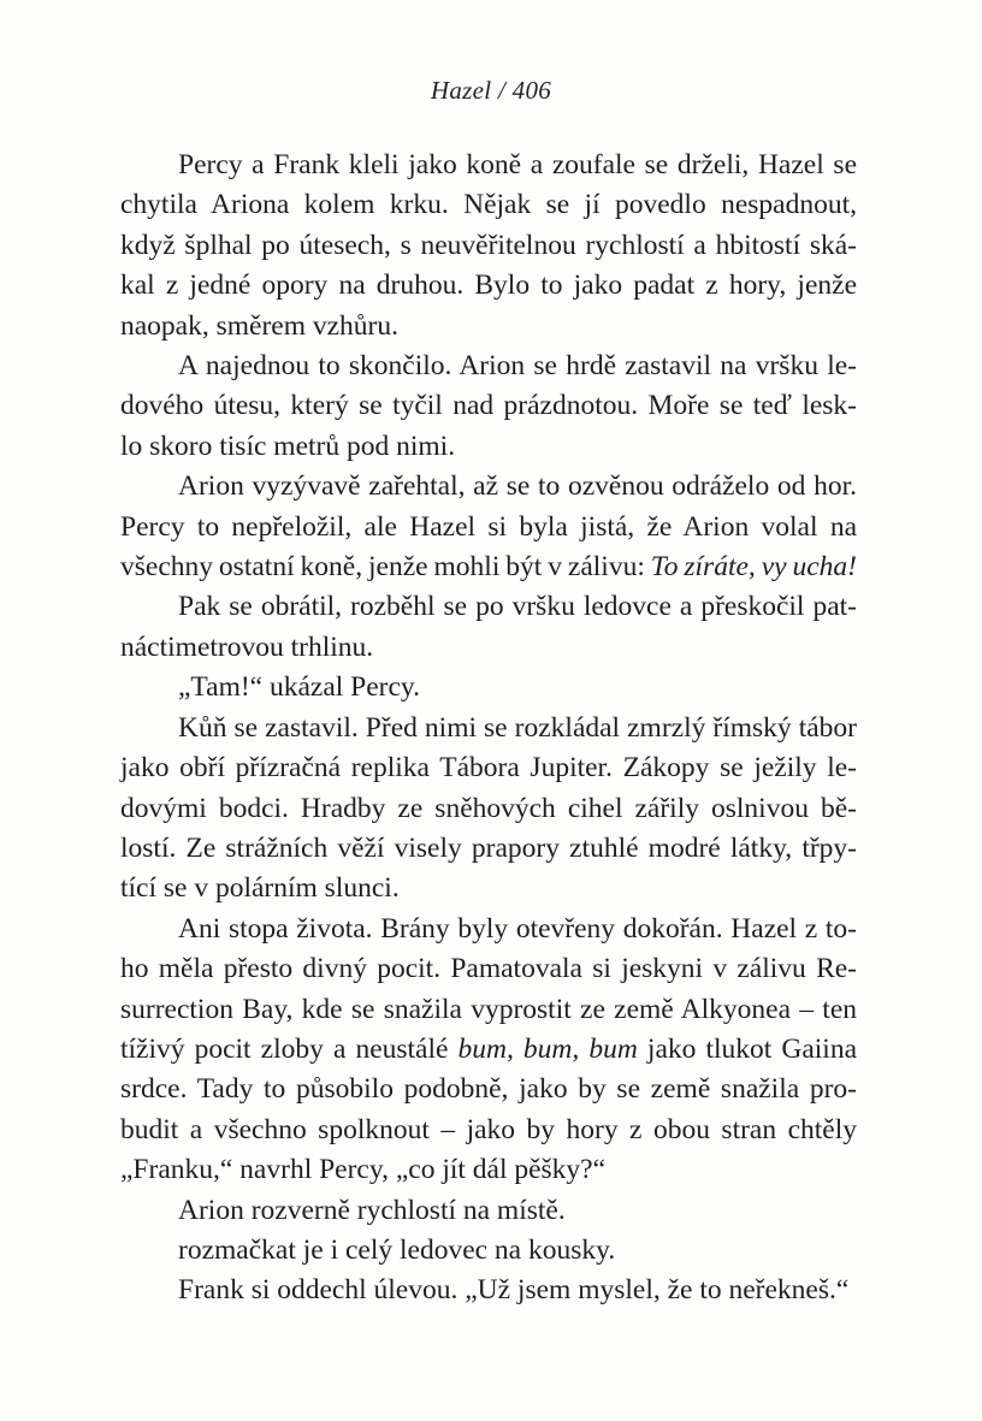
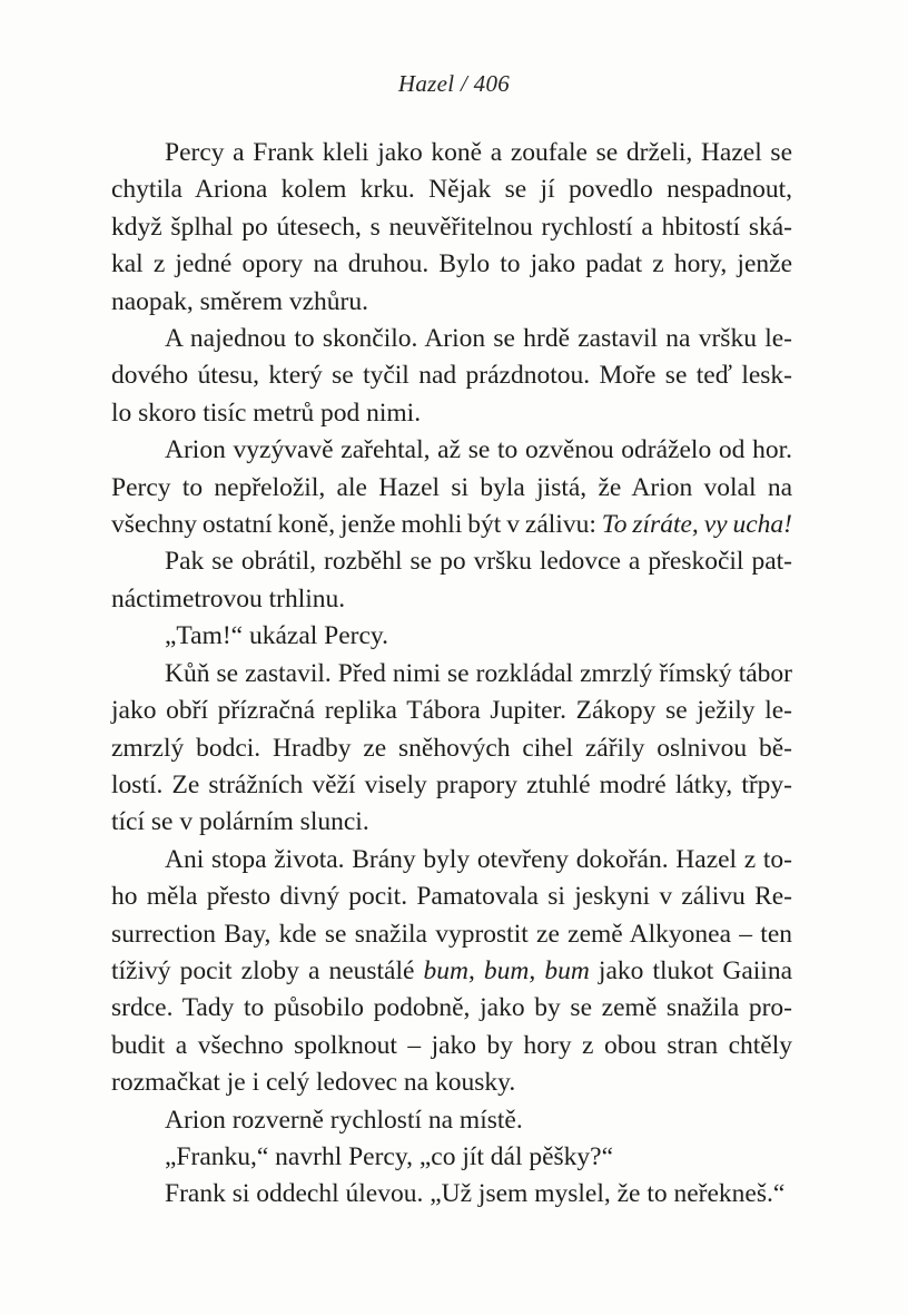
  Hazel / 406
  Percy a Frank kleli jako koně a zoufale se drželi, Hazel se
  chytila Ariona kolem krku. Nějak se jí povedlo nespadnout,
  když šplhal po útesech, s neuvěřitelnou rychlostí a hbitostí ská-
  kal z jedné opory na druhou. Bylo to jako padat z hory, jenže
  naopak, směrem vzhůru.
  A najednou to skončilo. Arion se hrdě zastavil na vršku le-
  dového útesu, který se tyčil nad prázdnotou. Moře se teď lesk-
  lo skoro tisíc metrů pod nimi.
  Arion vyzývavě zařehtal, až se to ozvěnou odráželo od hor.
  Percy to nepřeložil, ale Hazel si byla jistá, že Arion volal na
  všechny ostatní koně, jenže mohli být v zálivu: To zíráte, vy ucha!
  Pak se obrátil, rozběhl se po vršku ledovce a přeskočil pat-
  náctimetrovou trhlinu.
  „Tam!“ ukázal Percy.
  Kůň se zastavil. Před nimi se rozkládal zmrzlý římský tábor
  jako obří přízračná replika Tábora Jupiter. Zákopy se ježily le-
- dovými bodci. Hradby ze sněhových cihel zářily oslnivou bě-
+ zmrzlý bodci. Hradby ze sněhových cihel zářily oslnivou bě-
  lostí. Ze strážních věží visely prapory ztuhlé modré látky, třpy-
  tící se v polárním slunci.
  Ani stopa života. Brány byly otevřeny dokořán. Hazel z to-
  ho měla přesto divný pocit. Pamatovala si jeskyni v zálivu Re-
  surrection Bay, kde se snažila vyprostit ze země Alkyonea – ten
  tíživý pocit zloby a neustálé bum, bum, bum jako tlukot Gaiina
  srdce. Tady to působilo podobně, jako by se země snažila pro-
  budit a všechno spolknout – jako by hory z obou stran chtěly
- „Franku,“ navrhl Percy, „co jít dál pěšky?“
+ rozmačkat je i celý ledovec na kousky.
  Arion rozverně rychlostí na místě.
- rozmačkat je i celý ledovec na kousky.
+ „Franku,“ navrhl Percy, „co jít dál pěšky?“
  Frank si oddechl úlevou. „Už jsem myslel, že to neřekneš.“
